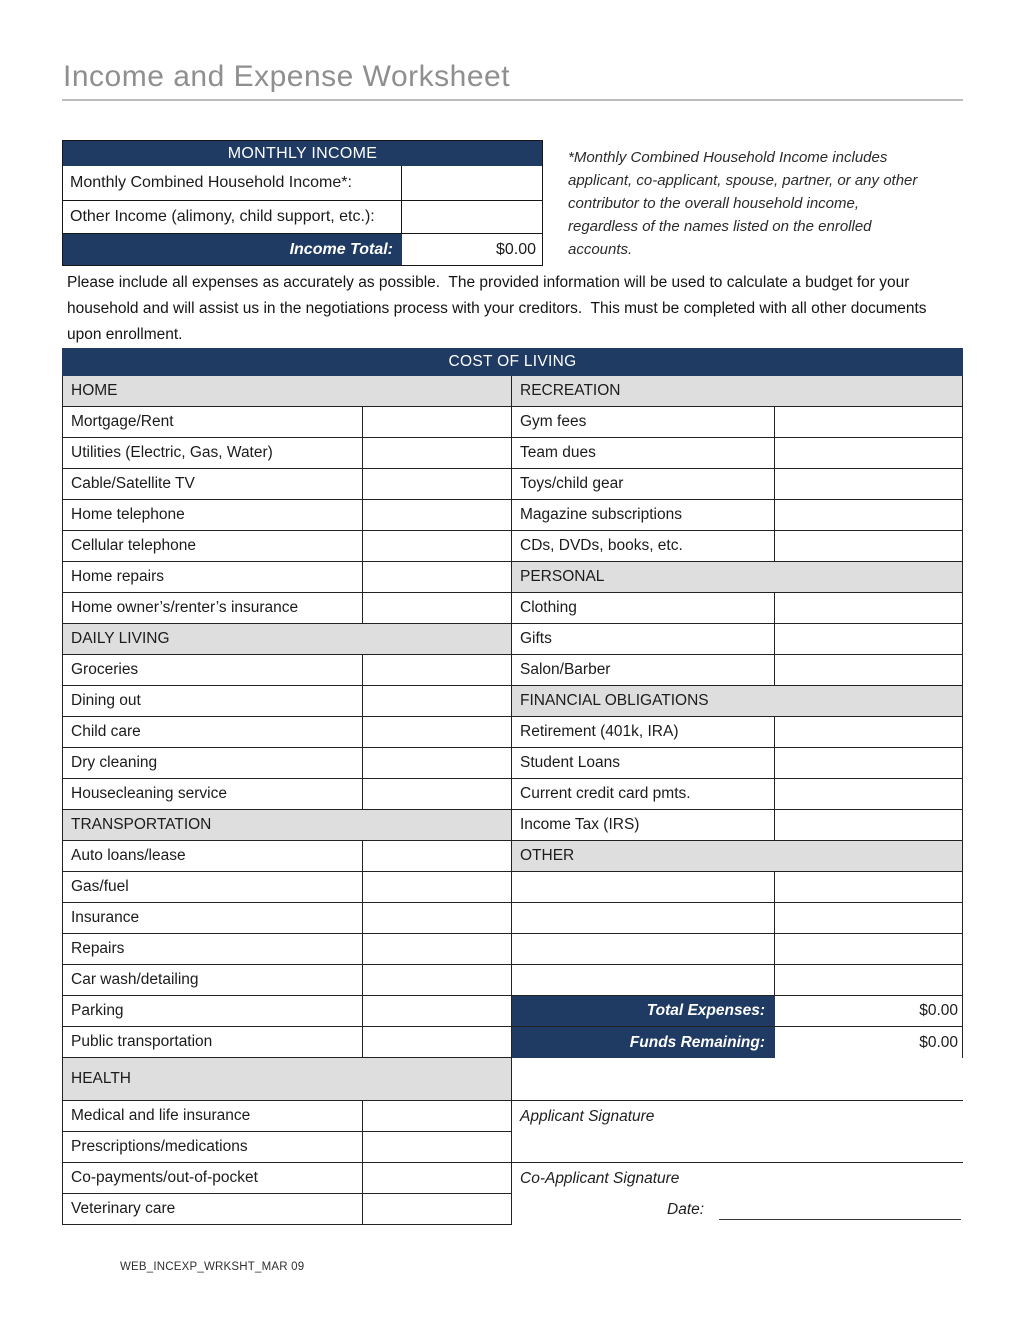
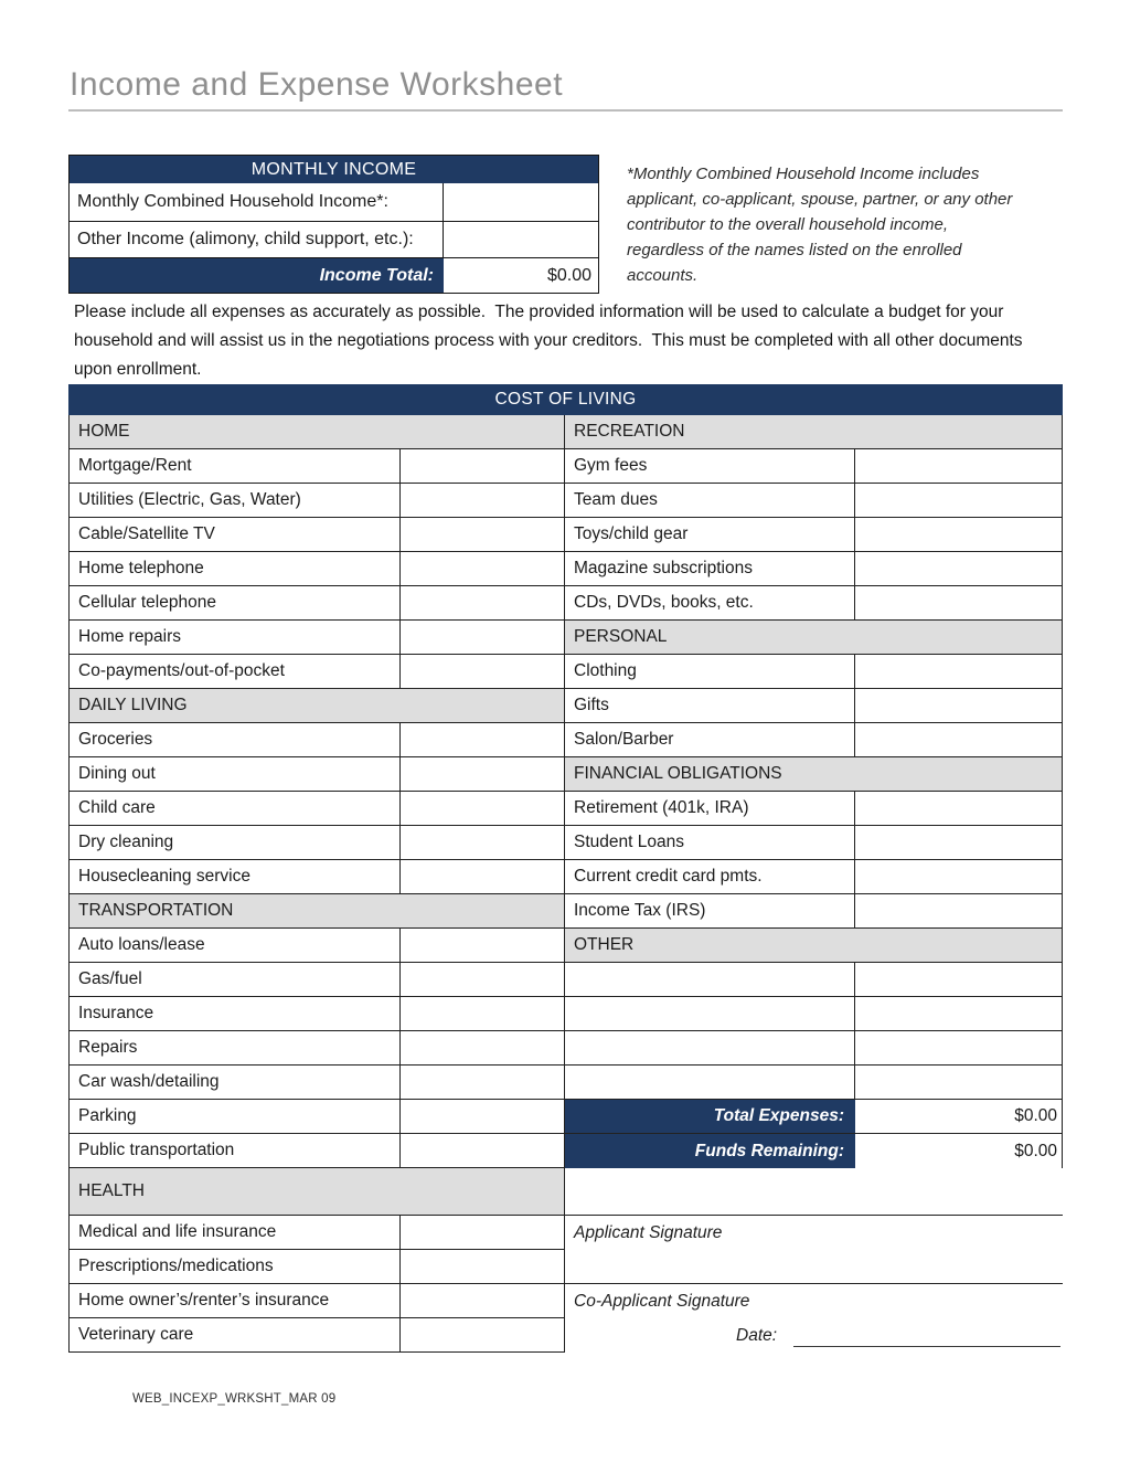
  Income and Expense Worksheet
  MONTHLY INCOME
  Monthly Combined Household Income*:
  Other Income (alimony, child support, etc.):
  Income Total:
  $0.00
  *Monthly Combined Household Income includes applicant, co-applicant, spouse, partner, or any other contributor to the overall household income, regardless of the names listed on the enrolled accounts.
  Please include all expenses as accurately as possible. The provided information will be used to calculate a budget for your household and will assist us in the negotiations process with your creditors. This must be completed with all other documents upon enrollment.
  COST OF LIVING
  HOME
  Mortgage/Rent
  Utilities (Electric, Gas, Water)
  Cable/Satellite TV
  Home telephone
  Cellular telephone
  Home repairs
- Home owner’s/renter’s insurance
+ Co-payments/out-of-pocket
  DAILY LIVING
  Groceries
  Dining out
  Child care
  Dry cleaning
  Housecleaning service
  TRANSPORTATION
  Auto loans/lease
  Gas/fuel
  Insurance
  Repairs
  Car wash/detailing
  Parking
  Public transportation
  HEALTH
  Medical and life insurance
  Prescriptions/medications
- Co-payments/out-of-pocket
+ Home owner’s/renter’s insurance
  Veterinary care
  RECREATION
  Gym fees
  Team dues
  Toys/child gear
  Magazine subscriptions
  CDs, DVDs, books, etc.
  PERSONAL
  Clothing
  Gifts
  Salon/Barber
  FINANCIAL OBLIGATIONS
  Retirement (401k, IRA)
  Student Loans
  Current credit card pmts.
  Income Tax (IRS)
  OTHER
  Total Expenses:
  $0.00
  Funds Remaining:
  $0.00
  Applicant Signature
  Co-Applicant Signature
  Date:
  WEB_INCEXP_WRKSHT_MAR 09
